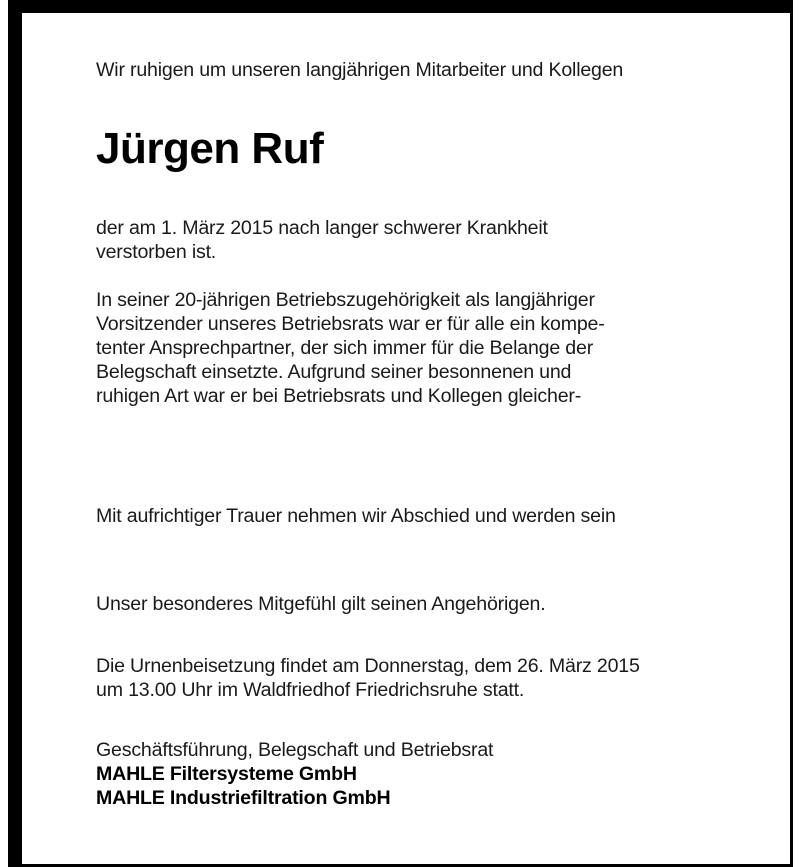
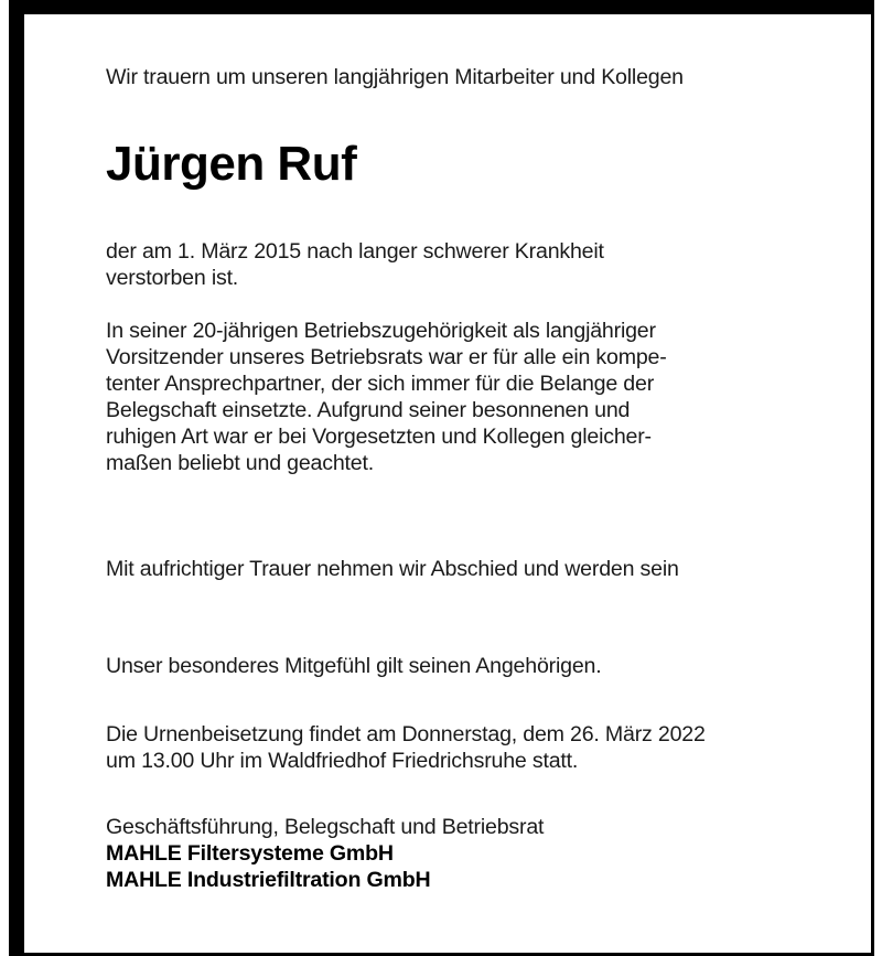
- Wir ruhigen um unseren langjährigen Mitarbeiter und Kollegen
+ Wir trauern um unseren langjährigen Mitarbeiter und Kollegen
  Jürgen Ruf
  der am 1. März 2015 nach langer schwerer Krankheit
  verstorben ist.
  In seiner 20-jährigen Betriebszugehörigkeit als langjähriger
  Vorsitzender unseres Betriebsrats war er für alle ein kompe-
  tenter Ansprechpartner, der sich immer für die Belange der
  Belegschaft einsetzte. Aufgrund seiner besonnenen und
- ruhigen Art war er bei Betriebsrats und Kollegen gleicher-
+ ruhigen Art war er bei Vorgesetzten und Kollegen gleicher-
+ maßen beliebt und geachtet.
  Mit aufrichtiger Trauer nehmen wir Abschied und werden sein
  Unser besonderes Mitgefühl gilt seinen Angehörigen.
- Die Urnenbeisetzung findet am Donnerstag, dem 26. März 2015
+ Die Urnenbeisetzung findet am Donnerstag, dem 26. März 2022
  um 13.00 Uhr im Waldfriedhof Friedrichsruhe statt.
  Geschäftsführung, Belegschaft und Betriebsrat
  MAHLE Filtersysteme GmbH
  MAHLE Industriefiltration GmbH
